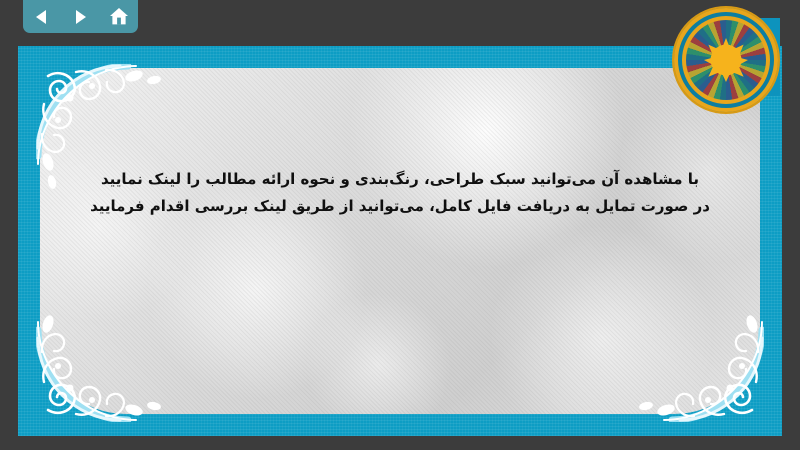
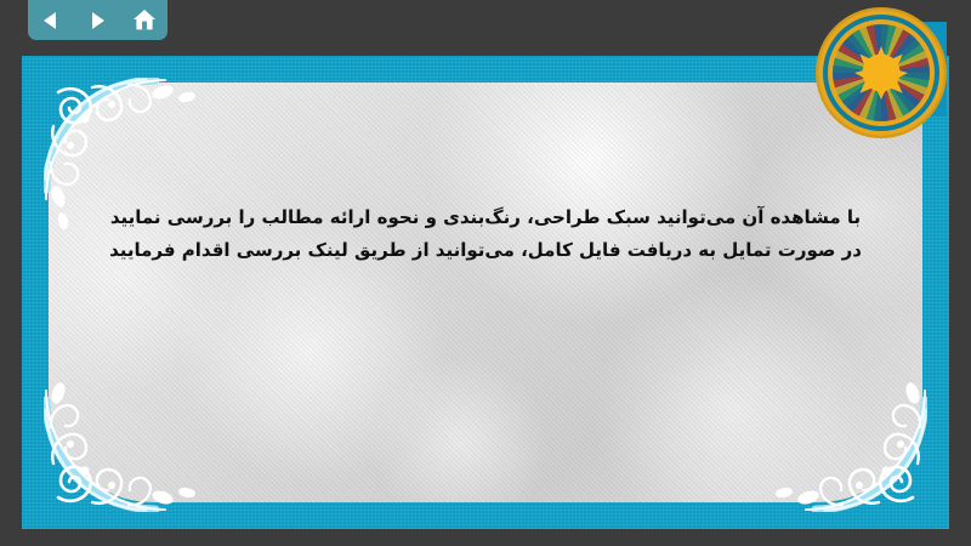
- با مشاهده آن می‌توانید سبک طراحی، رنگ‌بندی و نحوه ارائه مطالب را لینک نمایید
+ با مشاهده آن می‌توانید سبک طراحی، رنگ‌بندی و نحوه ارائه مطالب را بررسی نمایید
  در صورت تمایل به دریافت فایل کامل، می‌توانید از طریق لینک بررسی اقدام فرمایید
